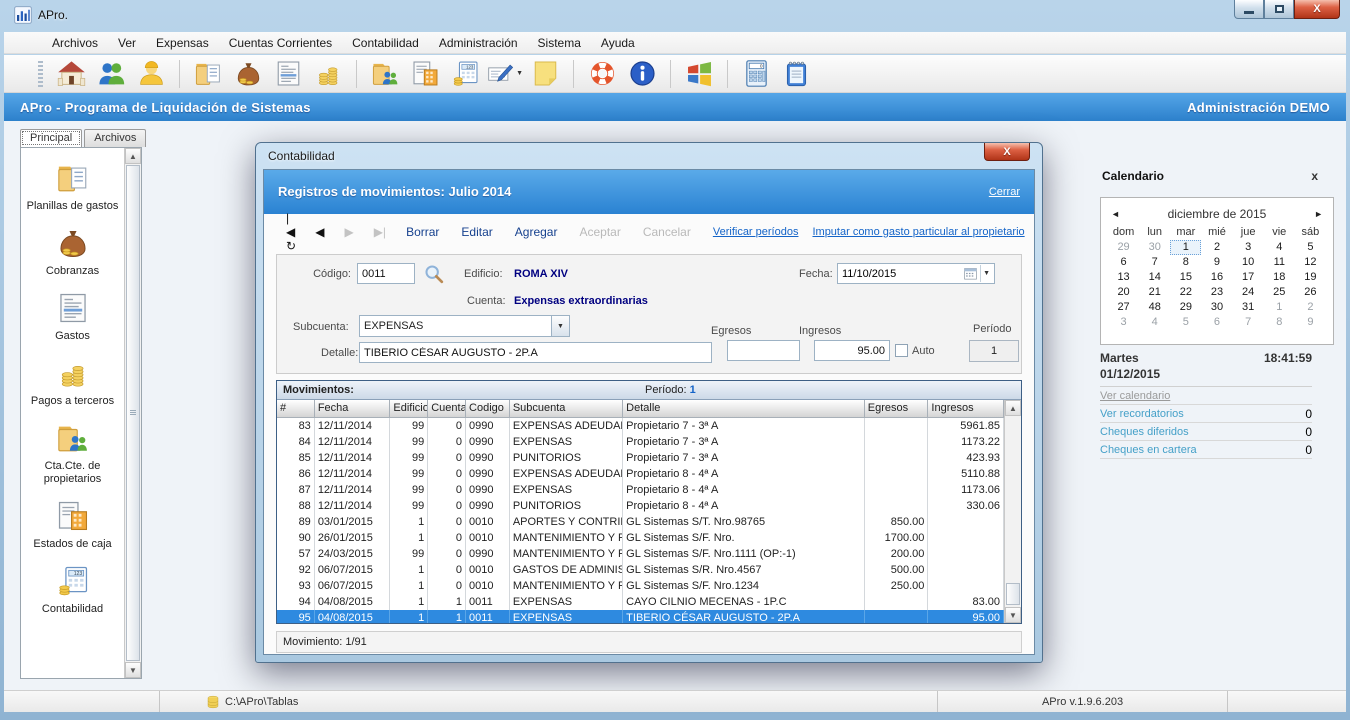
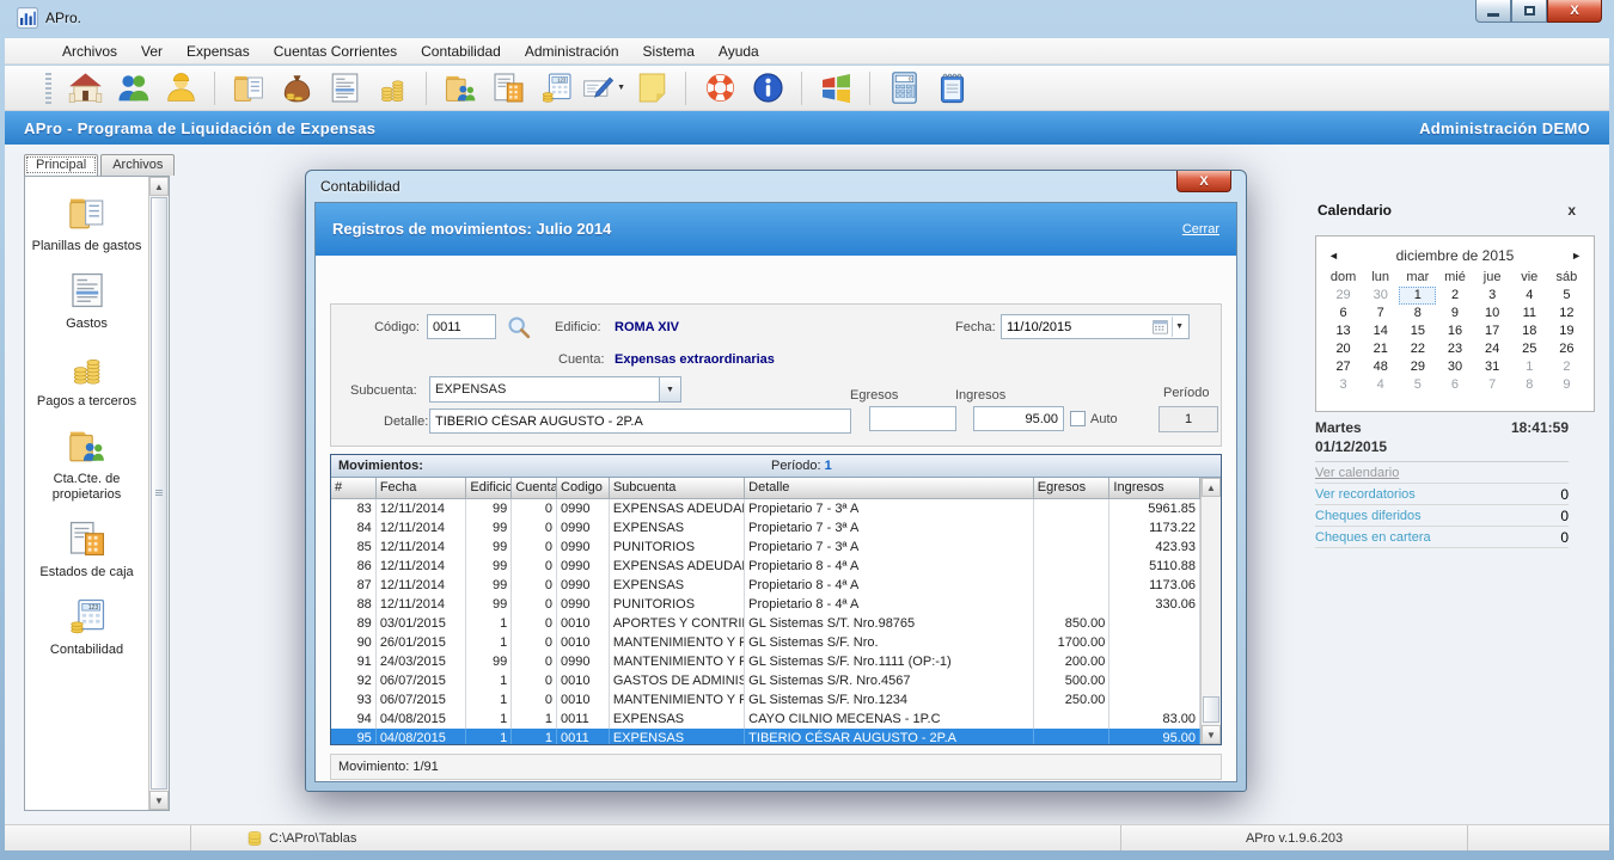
  APro.
  X
  Archivos
  Ver
  Expensas
  Cuentas Corrientes
  Contabilidad
  Administración
  Sistema
  Ayuda
- APro - Programa de Liquidación de Sistemas
+ APro - Programa de Liquidación de Expensas
  Administración DEMO
  Principal
  Archivos
  Planillas de gastos
- Cobranzas
  Gastos
  Pagos a terceros
  Cta.Cte. de propietarios
  Estados de caja
  Contabilidad
  ▲
  ▼
  Contabilidad
  X
  Registros de movimientos: Julio 2014
  Cerrar
- |◀ ◀ ▶ ▶|↻
- Borrar Editar Agregar Aceptar Cancelar
- Verificar períodos Imputar como gasto particular al propietario
  Código:
  0011
  Edificio:
  ROMA XIV
  Fecha:
  11/10/2015
  Cuenta:
  Expensas extraordinarias
  Subcuenta:
  EXPENSAS
  Detalle:
  TIBERIO CÉSAR AUGUSTO - 2P.A
  Egresos
  Ingresos
  95.00
  Auto
  Período
  1
  Movimientos:
  Período: 1
  #
  Fecha
  Edificio
  Cuenta
  Codigo
  Subcuenta
  Detalle
  Egresos
  Ingresos
  83
  12/11/2014
  99
  0
  0990
  EXPENSAS ADEUDA
  Propietario 7 - 3ª A
  5961.85
  84
  12/11/2014
  99
  0
  0990
  EXPENSAS
  Propietario 7 - 3ª A
  1173.22
  85
  12/11/2014
  99
  0
  0990
  PUNITORIOS
  Propietario 7 - 3ª A
  423.93
  86
  12/11/2014
  99
  0
  0990
  EXPENSAS ADEUDA
  Propietario 8 - 4ª A
  5110.88
  87
  12/11/2014
  99
  0
  0990
  EXPENSAS
  Propietario 8 - 4ª A
  1173.06
  88
  12/11/2014
  99
  0
  0990
  PUNITORIOS
  Propietario 8 - 4ª A
  330.06
  89
  03/01/2015
  1
  0
  0010
  APORTES Y CONTRI
  GL Sistemas S/T. Nro.98765
  850.00
  90
  26/01/2015
  1
  0
  0010
  MANTENIMIENTO Y R
  GL Sistemas S/F. Nro.
  1700.00
- 57
+ 91
  24/03/2015
  99
  0
  0990
  MANTENIMIENTO Y R
  GL Sistemas S/F. Nro.1111 (OP:-1)
  200.00
  92
  06/07/2015
  1
  0
  0010
  GASTOS DE ADMINIS
  GL Sistemas S/R. Nro.4567
  500.00
  93
  06/07/2015
  1
  0
  0010
  MANTENIMIENTO Y R
  GL Sistemas S/F. Nro.1234
  250.00
  94
  04/08/2015
  1
  1
  0011
  EXPENSAS
  CAYO CILNIO MECENAS - 1P.C
  83.00
  95
  04/08/2015
  1
  1
  0011
  EXPENSAS
  TIBERIO CÉSAR AUGUSTO - 2P.A
  95.00
  ▲
  ▼
  Movimiento: 1/91
  Calendario
  x
  ◄
  diciembre de 2015
  ►
  dom
  lun
  mar
  mié
  jue
  vie
  sáb
  29
  30
  1
  2
  3
  4
  5
  6
  7
  8
  9
  10
  11
  12
  13
  14
  15
  16
  17
  18
  19
  20
  21
  22
  23
  24
  25
  26
  27
  48
  29
  30
  31
  1
  2
  3
  4
  5
  6
  7
  8
  9
  Martes
  18:41:59
  01/12/2015
  Ver calendario
  Ver recordatorios
  0
  Cheques diferidos
  0
  Cheques en cartera
  0
  C:\APro\Tablas
  APro v.1.9.6.203
